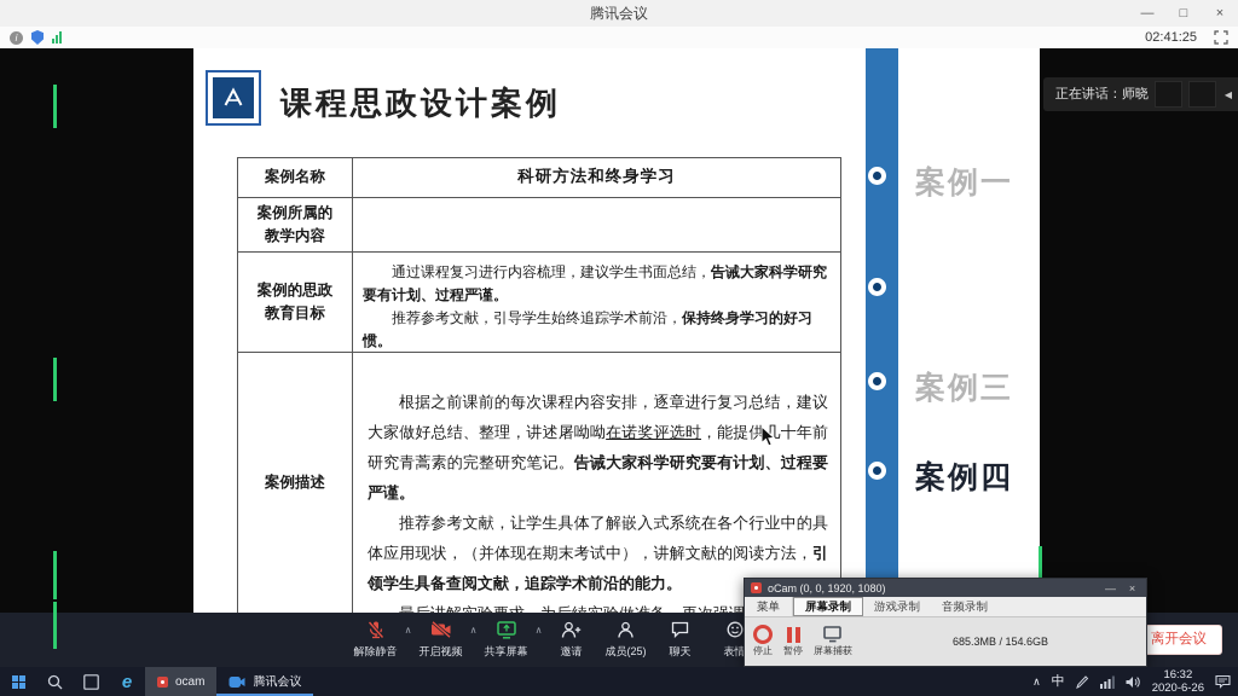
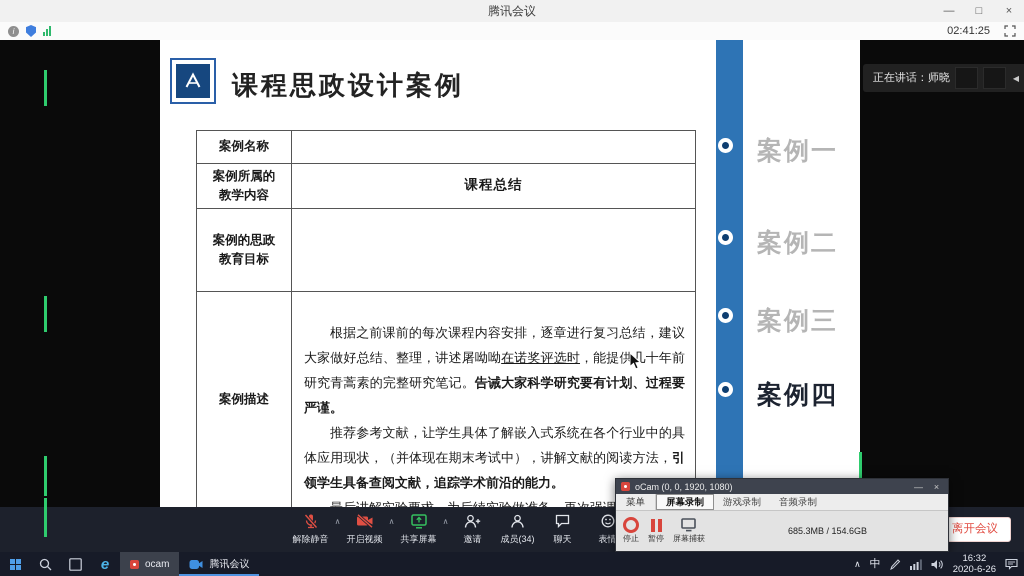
  腾讯会议
  —
  □
  ×
  i
  02:41:25
  课程思政设计案例
  案例名称
- 科研方法和终身学习
  案例所属的教学内容
+ 课程总结
  案例的思政教育目标
- 通过课程复习进行内容梳理，建议学生书面总结，告诫大家科学研究要有计划、过程严谨。
- 推荐参考文献，引导学生始终追踪学术前沿，保持终身学习的好习惯。
  案例描述
  根据之前课前的每次课程内容安排，逐章进行复习总结，建议大家做好总结、整理，讲述屠呦呦在诺奖评选时，能提供几十年前研究青蒿素的完整研究笔记。告诫大家科学研究要有计划、过程要严谨。
  推荐参考文献，让学生具体了解嵌入式系统在各个行业中的具体应用现状，（并体现在期末考试中），讲解文献的阅读方法，引领学生具备查阅文献，追踪学术前沿的能力。
  案例一
+ 案例二
  案例三
  案例四
  正在讲话：师晓
  ◀
  解除静音
  ∧
  开启视频
  ∧
  共享屏幕
  ∧
  邀请
- 成员(25)
+ 成员(34)
  聊天
  表情
  离开会议
  oCam (0, 0, 1920, 1080)
  —
  ×
  菜单
  屏幕录制
  游戏录制
  音频录制
  停止
  暂停
  屏幕捕获
  685.3MB / 154.6GB
  e
  ocam
  腾讯会议
  ∧
  中
  16:32
  2020-6-26
